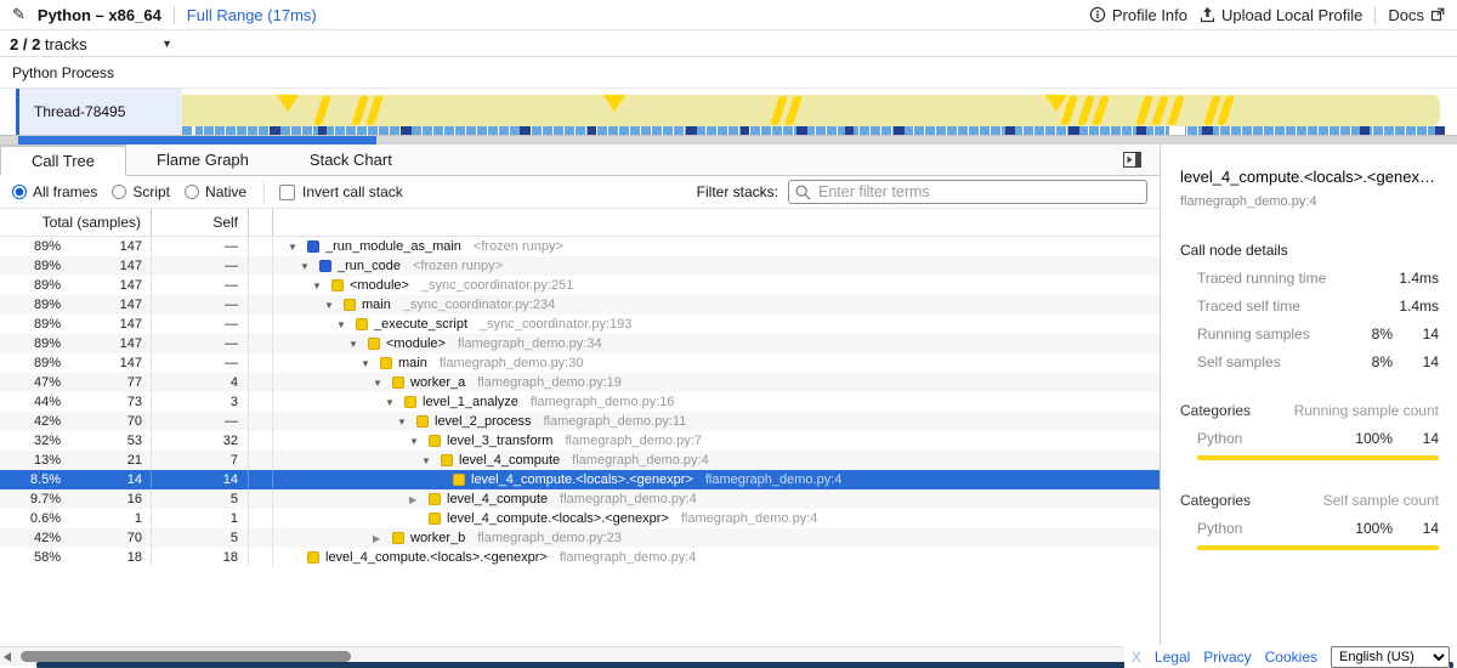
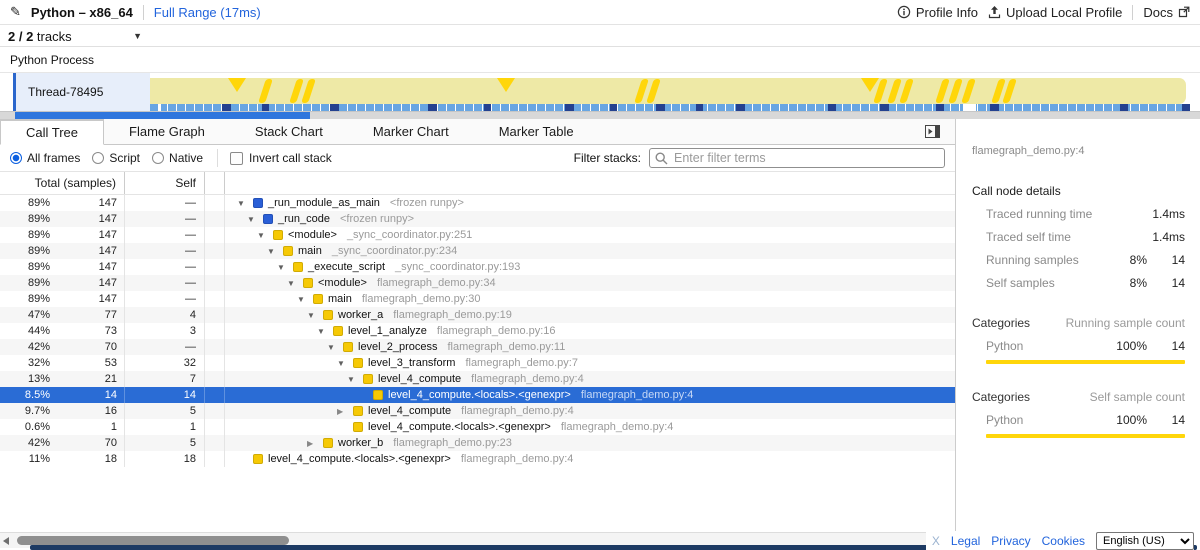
  ✎
  Python – x86_64
  Full Range (17ms)
  Profile Info
  Upload Local Profile
  Docs
  2 / 2 tracks
  ▼
  Python Process
  Thread-78495
  Call Tree
  Flame Graph
  Stack Chart
+ Marker Chart
+ Marker Table
  All frames
  Script
  Native
  Invert call stack
  Filter stacks:
  Enter filter terms
  Total (samples)
  Self
  89%
  147
  —
  ▼
  _run_module_as_main
  <frozen runpy>
  89%
  147
  —
  ▼
  _run_code
  <frozen runpy>
  89%
  147
  —
  ▼
  <module>
  _sync_coordinator.py:251
  89%
  147
  —
  ▼
  main
  _sync_coordinator.py:234
  89%
  147
  —
  ▼
  _execute_script
  _sync_coordinator.py:193
  89%
  147
  —
  ▼
  <module>
  flamegraph_demo.py:34
  89%
  147
  —
  ▼
  main
  flamegraph_demo.py:30
  47%
  77
  4
  ▼
  worker_a
  flamegraph_demo.py:19
  44%
  73
  3
  ▼
  level_1_analyze
  flamegraph_demo.py:16
  42%
  70
  —
  ▼
  level_2_process
  flamegraph_demo.py:11
  32%
  53
  32
  ▼
  level_3_transform
  flamegraph_demo.py:7
  13%
  21
  7
  ▼
  level_4_compute
  flamegraph_demo.py:4
  8.5%
  14
  14
  level_4_compute.<locals>.<genexpr>
  flamegraph_demo.py:4
  9.7%
  16
  5
  ▶
  level_4_compute
  flamegraph_demo.py:4
  0.6%
  1
  1
  level_4_compute.<locals>.<genexpr>
  flamegraph_demo.py:4
  42%
  70
  5
  ▶
  worker_b
  flamegraph_demo.py:23
- 58%
+ 11%
  18
  18
  level_4_compute.<locals>.<genexpr>
  flamegraph_demo.py:4
- level_4_compute.<locals>.<genex…
  flamegraph_demo.py:4
  Call node details
  Traced running time
  1.4ms
  Traced self time
  1.4ms
  Running samples
  8%
  14
  Self samples
  8%
  14
  Categories
  Running sample count
  Python
  100%
  14
  Categories
  Self sample count
  Python
  100%
  14
  X
  Legal
  Privacy
  Cookies
  English (US)
